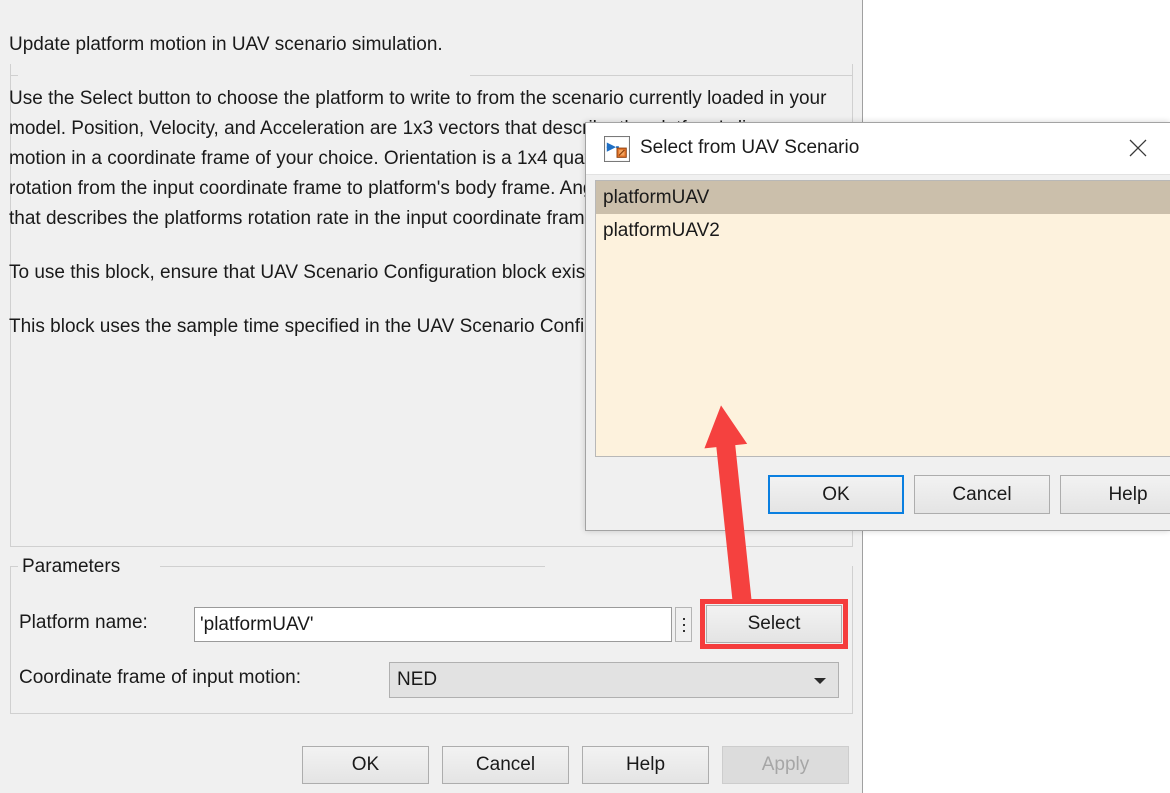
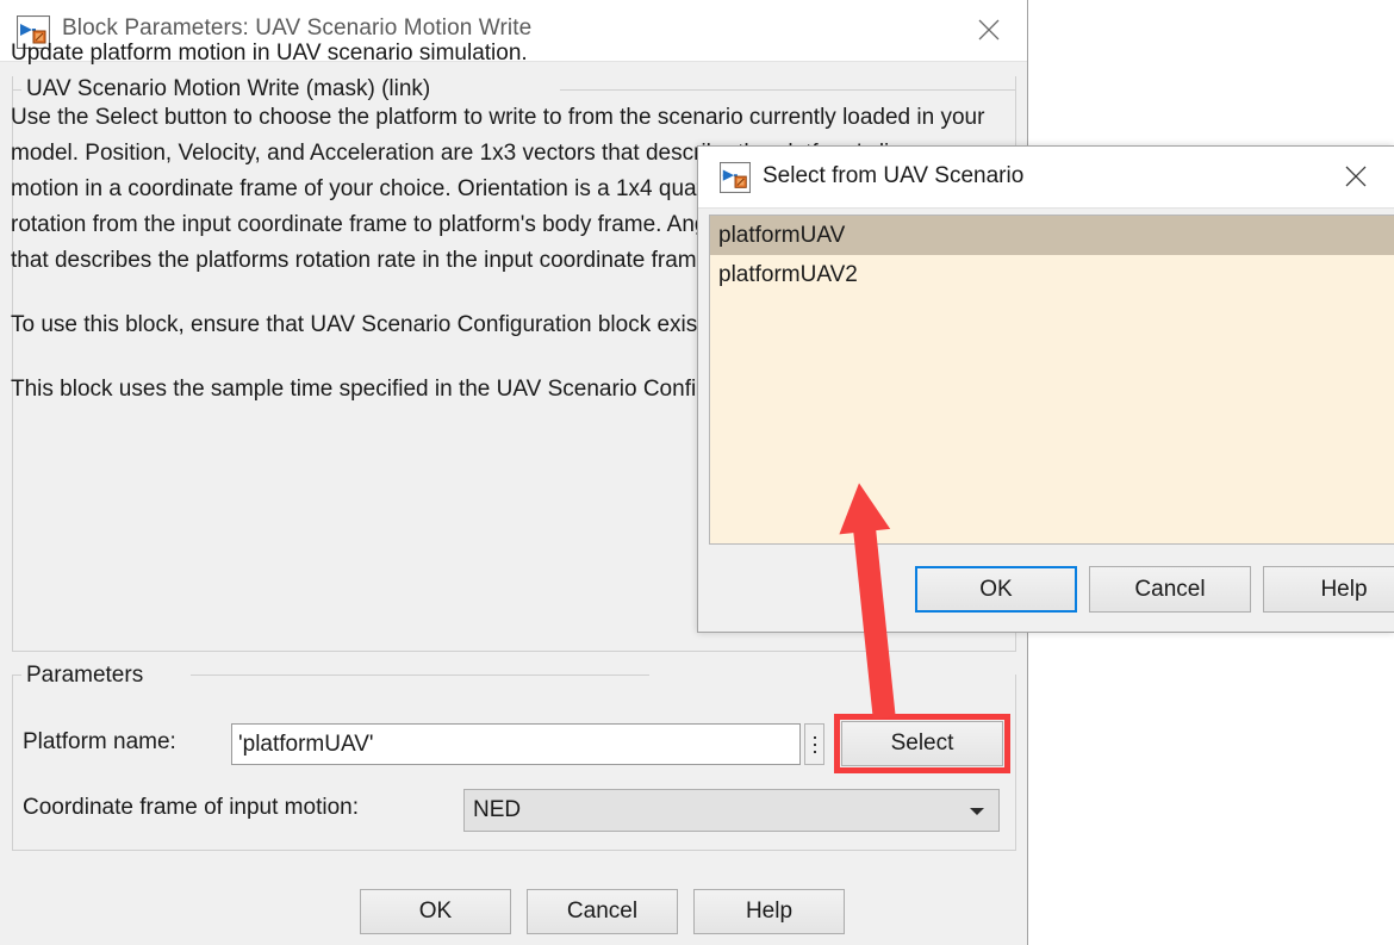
+ Block Parameters: UAV Scenario Motion Write
+ UAV Scenario Motion Write (mask) (link)
  Update platform motion in UAV scenario simulation.
  Use the Select button to choose the platform to write to from the scenario currently loaded in your model. Position, Velocity, and Acceleration are 1x3 vectors that desc motion in a coordinate frame of your choice. Orientation is a 1x4 qua rotation from the input coordinate frame to platform's body frame. An that describes the platforms rotation rate in the input coordinate fram
  To use this block, ensure that UAV Scenario Configuration block exis
  This block uses the sample time specified in the UAV Scenario Confi
  Parameters
  Platform name:
  'platformUAV'
  Select
  Coordinate frame of input motion:
  NED
  OK
  Cancel
  Help
- Apply
  Select from UAV Scenario
  platformUAV
  platformUAV2
  OK
  Cancel
  Help
